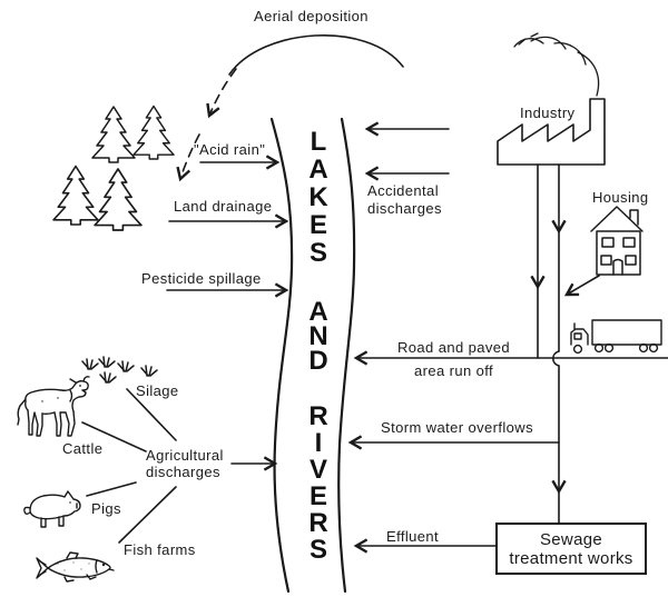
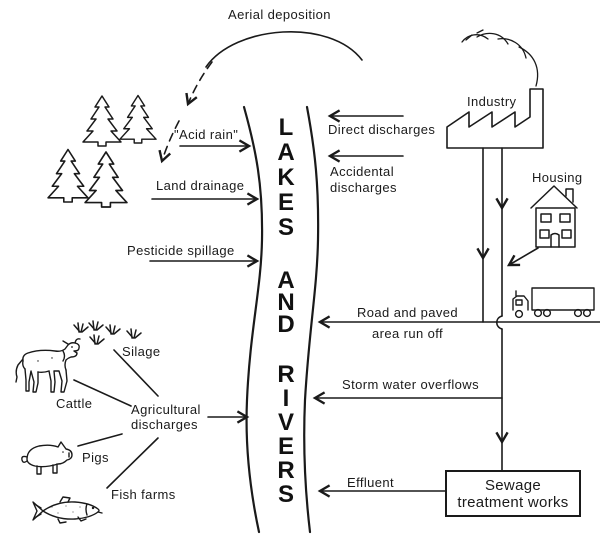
  Aerial deposition
  "Acid rain"
  Land drainage
  Pesticide spillage
  Silage
  Cattle
  Agricultural
  discharges
  Pigs
  Fish farms
+ Direct discharges
  Accidental
  discharges
  Industry
  Housing
  Road and paved
  area run off
  Storm water overflows
  Effluent
  L
  A
  K
  E
  S
  A
  N
  D
  R
  I
  V
  E
  R
  S
  Sewage
  treatment works
